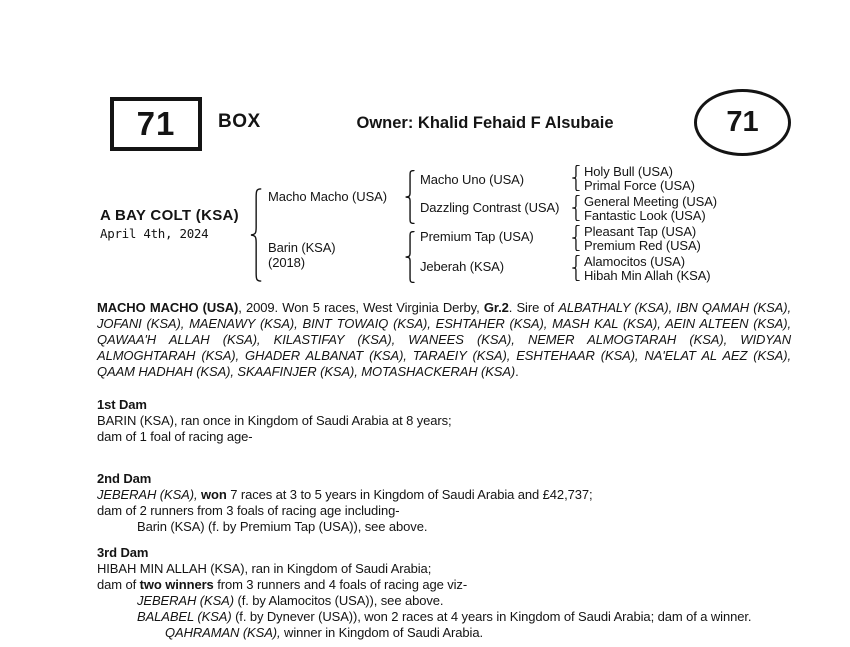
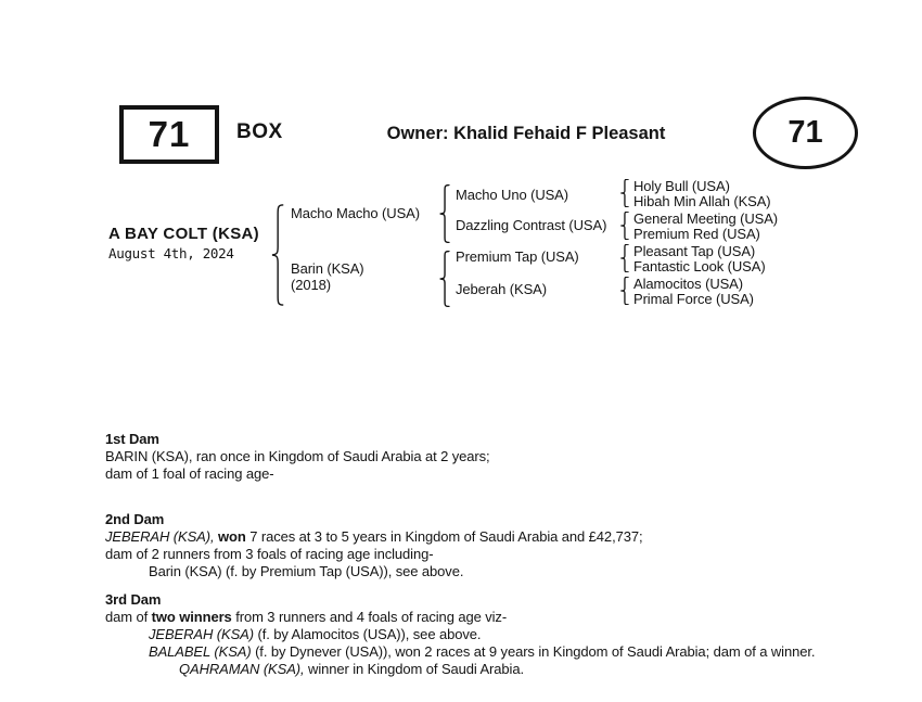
  71
  BOX
- Owner: Khalid Fehaid F Alsubaie
+ Owner: Khalid Fehaid F Pleasant
  71
  A BAY COLT (KSA)
- April 4th, 2024
+ August 4th, 2024
  Macho Macho (USA)
  Barin (KSA)
  (2018)
  Macho Uno (USA)
  Dazzling Contrast (USA)
  Premium Tap (USA)
  Jeberah (KSA)
  Holy Bull (USA)
- Primal Force (USA)
+ Hibah Min Allah (KSA)
  General Meeting (USA)
- Fantastic Look (USA)
+ Premium Red (USA)
  Pleasant Tap (USA)
- Premium Red (USA)
+ Fantastic Look (USA)
  Alamocitos (USA)
- Hibah Min Allah (KSA)
+ Primal Force (USA)
- MACHO MACHO (USA), 2009. Won 5 races, West Virginia Derby, Gr.2. Sire of ALBATHALY (KSA), IBN QAMAH (KSA), JOFANI (KSA), MAENAWY (KSA), BINT TOWAIQ (KSA), ESHTAHER (KSA), MASH KAL (KSA), AEIN ALTEEN (KSA), QAWAA'H ALLAH (KSA), KILASTIFAY (KSA), WANEES (KSA), NEMER ALMOGTARAH (KSA), WIDYAN ALMOGHTARAH (KSA), GHADER ALBANAT (KSA), TARAEIY (KSA), ESHTEHAAR (KSA), NA'ELAT AL AEZ (KSA), QAAM HADHAH (KSA), SKAAFINJER (KSA), MOTASHACKERAH (KSA).
  1st Dam
- BARIN (KSA), ran once in Kingdom of Saudi Arabia at 8 years;
+ BARIN (KSA), ran once in Kingdom of Saudi Arabia at 2 years;
  dam of 1 foal of racing age-
  2nd Dam
  JEBERAH (KSA), won 7 races at 3 to 5 years in Kingdom of Saudi Arabia and £42,737;
  dam of 2 runners from 3 foals of racing age including-
  Barin (KSA) (f. by Premium Tap (USA)), see above.
  3rd Dam
- HIBAH MIN ALLAH (KSA), ran in Kingdom of Saudi Arabia;
  dam of two winners from 3 runners and 4 foals of racing age viz-
  JEBERAH (KSA) (f. by Alamocitos (USA)), see above.
- BALABEL (KSA) (f. by Dynever (USA)), won 2 races at 4 years in Kingdom of Saudi Arabia; dam of a winner.
+ BALABEL (KSA) (f. by Dynever (USA)), won 2 races at 9 years in Kingdom of Saudi Arabia; dam of a winner.
  QAHRAMAN (KSA), winner in Kingdom of Saudi Arabia.
